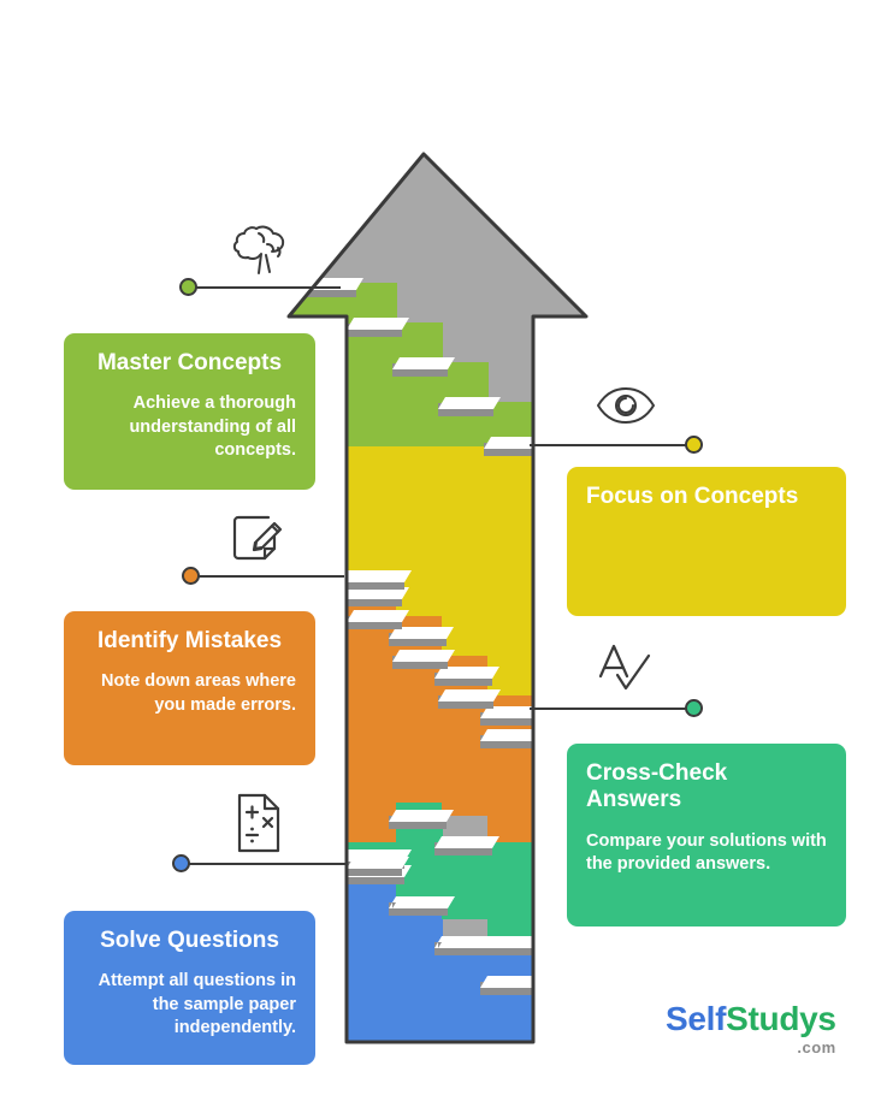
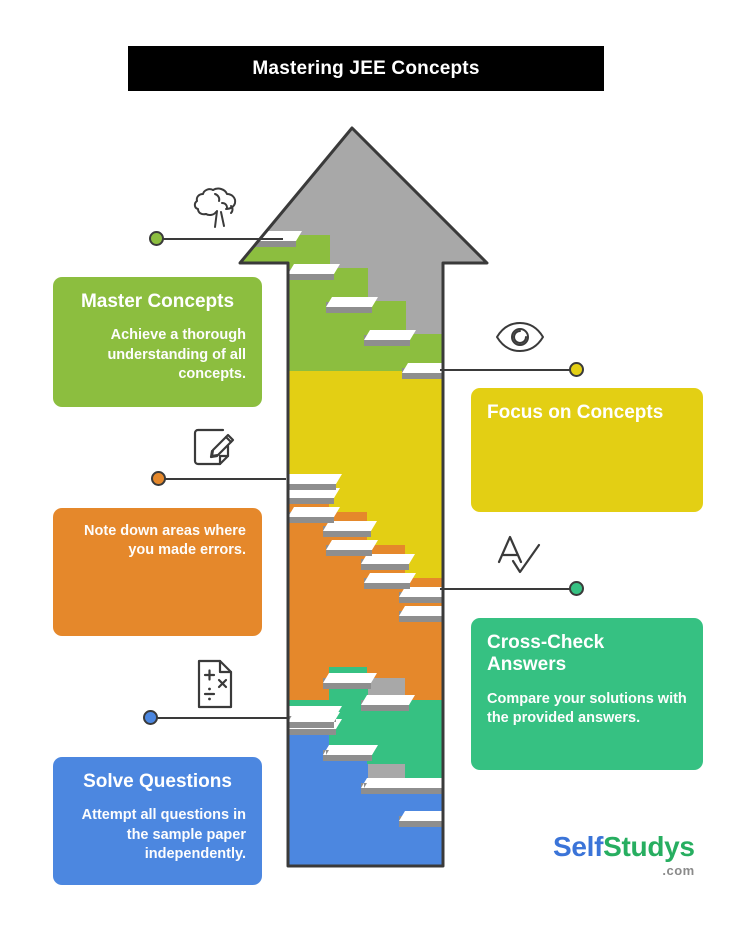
+ Mastering JEE Concepts
  Master Concepts
  Achieve a thorough understanding of all concepts.
  Focus on Concepts
- Identify Mistakes
  Note down areas where you made errors.
  Cross-Check Answers
  Compare your solutions with the provided answers.
  Solve Questions
  Attempt all questions in the sample paper independently.
  SelfStudys
  .com
